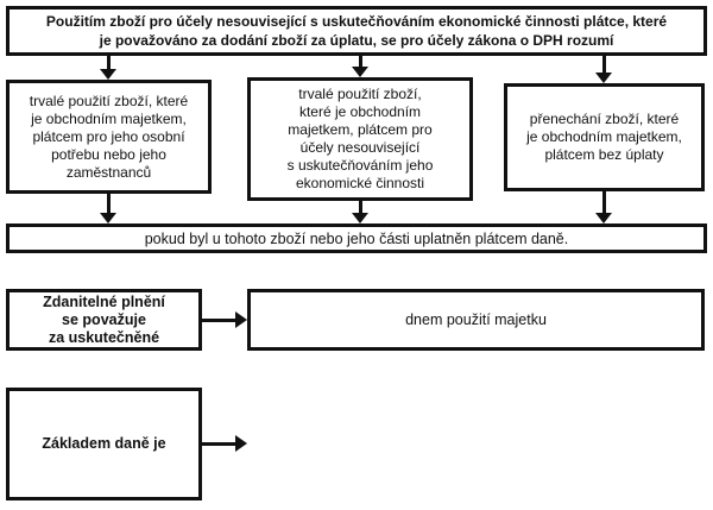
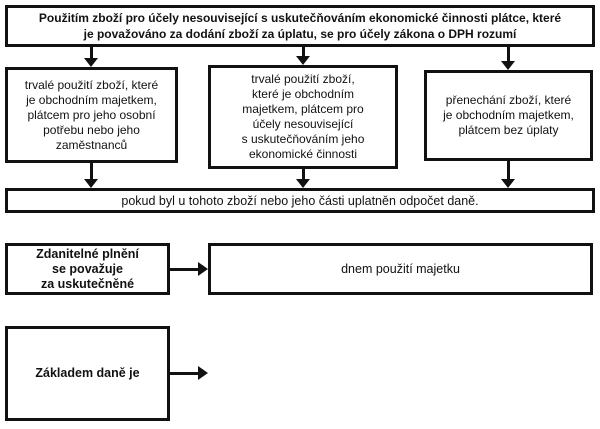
  Použitím zboží pro účely nesouvisející s uskutečňováním ekonomické činnosti plátce, které
  je považováno za dodání zboží za úplatu, se pro účely zákona o DPH rozumí
  trvalé použití zboží, které
  je obchodním majetkem,
  plátcem pro jeho osobní
  potřebu nebo jeho
  zaměstnanců
  trvalé použití zboží,
  které je obchodním
  majetkem, plátcem pro
  účely nesouvisející
  s uskutečňováním jeho
  ekonomické činnosti
  přenechání zboží, které
  je obchodním majetkem,
  plátcem bez úplaty
- pokud byl u tohoto zboží nebo jeho části uplatněn plátcem daně.
+ pokud byl u tohoto zboží nebo jeho části uplatněn odpočet daně.
  Zdanitelné plnění
  se považuje
  za uskutečněné
  dnem použití majetku
  Základem daně je
